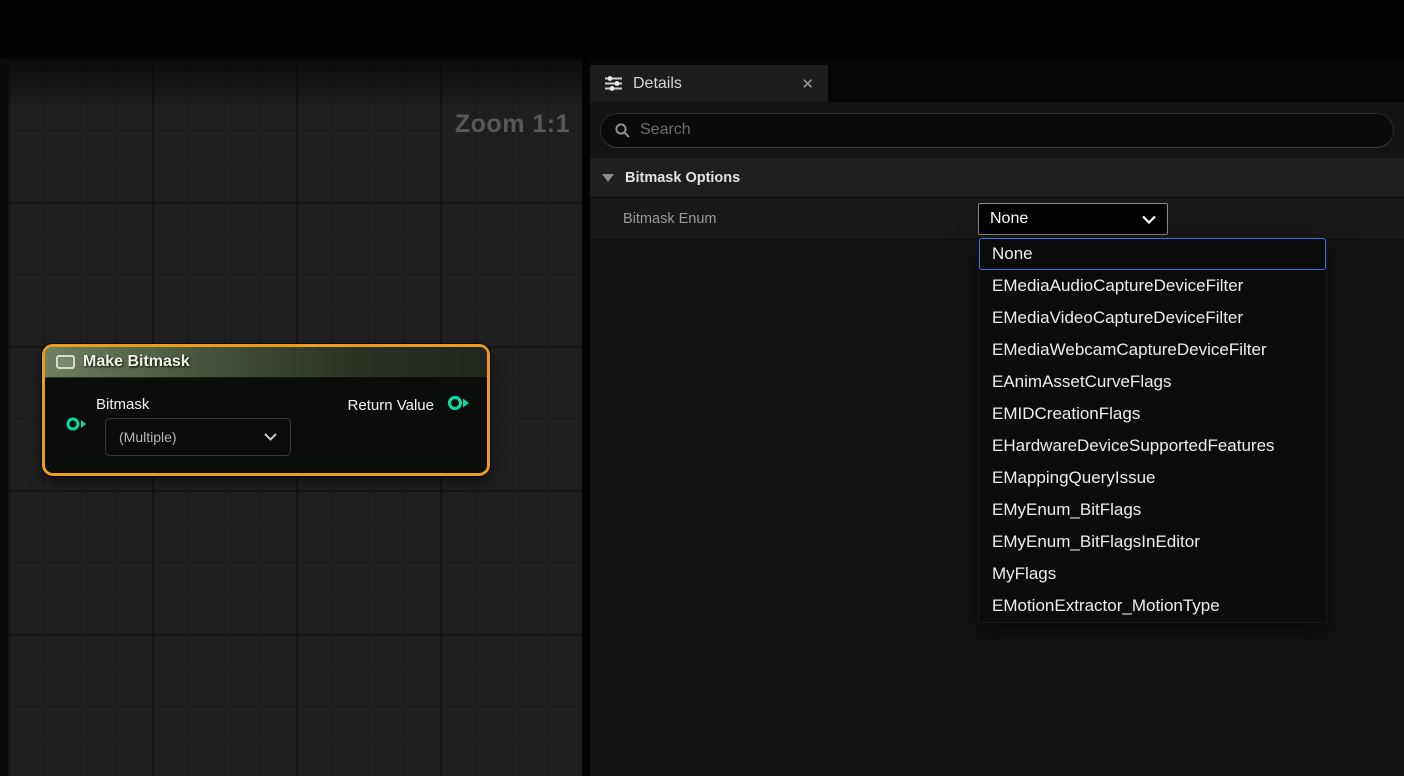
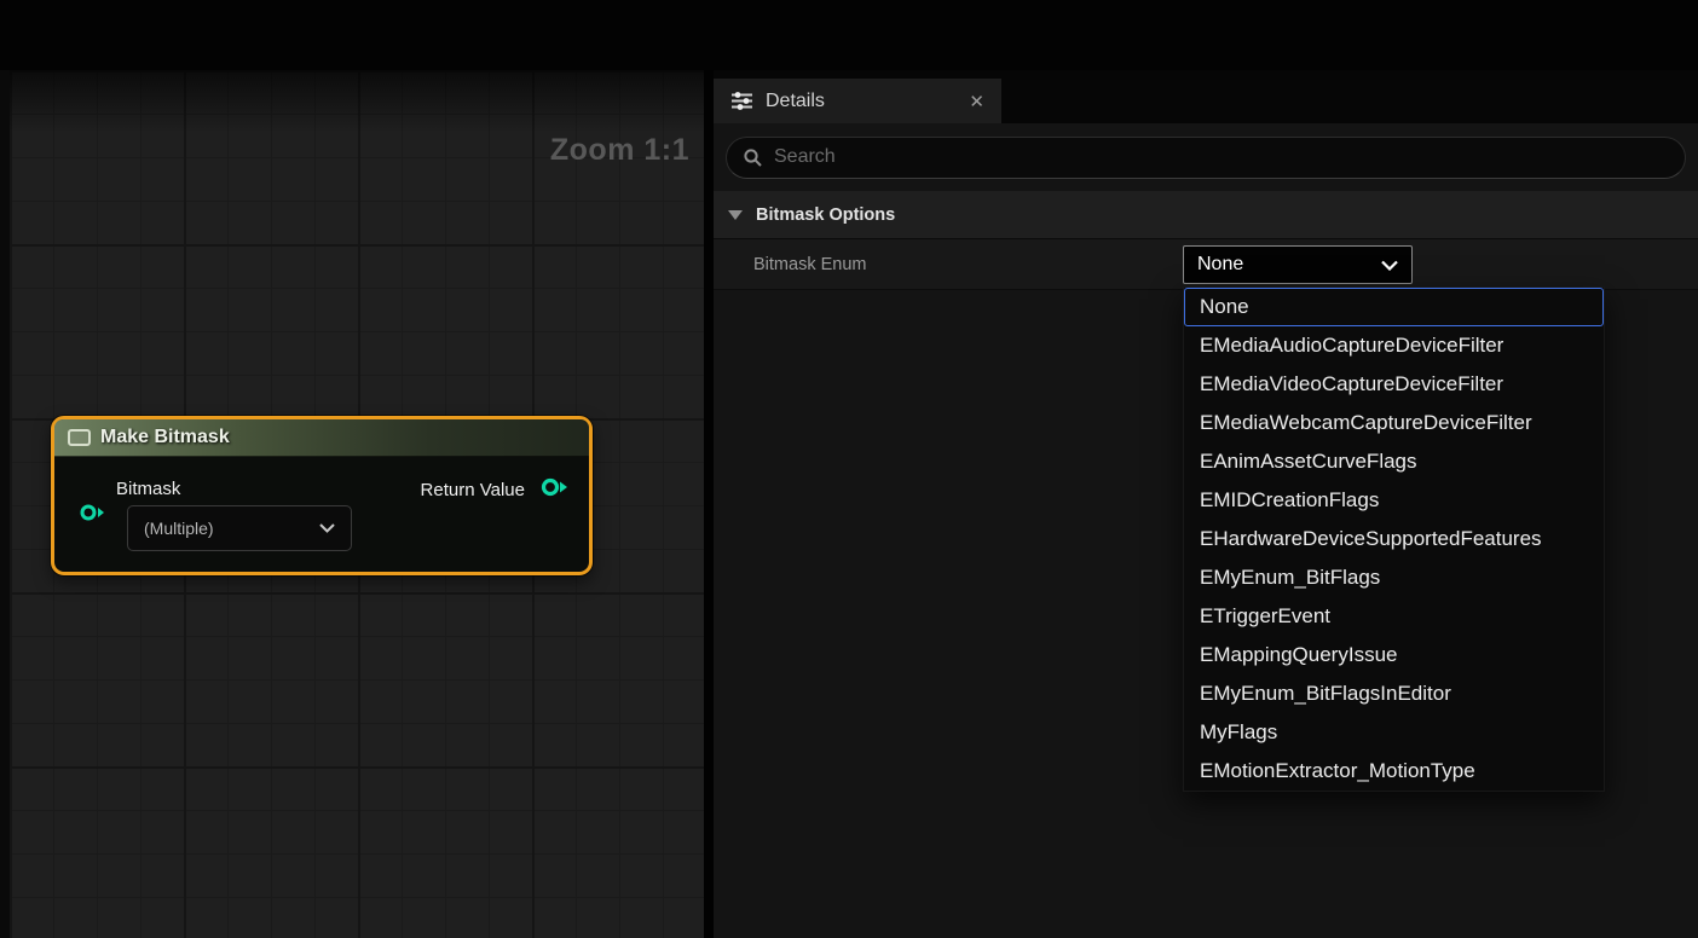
  Zoom 1:1
  Make Bitmask
  Bitmask
  (Multiple)
  Return Value
  Details
  ✕
  Search
  Bitmask Options
  Bitmask Enum
  None
  None
  EMediaAudioCaptureDeviceFilter
  EMediaVideoCaptureDeviceFilter
  EMediaWebcamCaptureDeviceFilter
  EAnimAssetCurveFlags
  EMIDCreationFlags
  EHardwareDeviceSupportedFeatures
- EMappingQueryIssue
+ EMyEnum_BitFlags
+ ETriggerEvent
- EMyEnum_BitFlags
+ EMappingQueryIssue
  EMyEnum_BitFlagsInEditor
  MyFlags
  EMotionExtractor_MotionType
